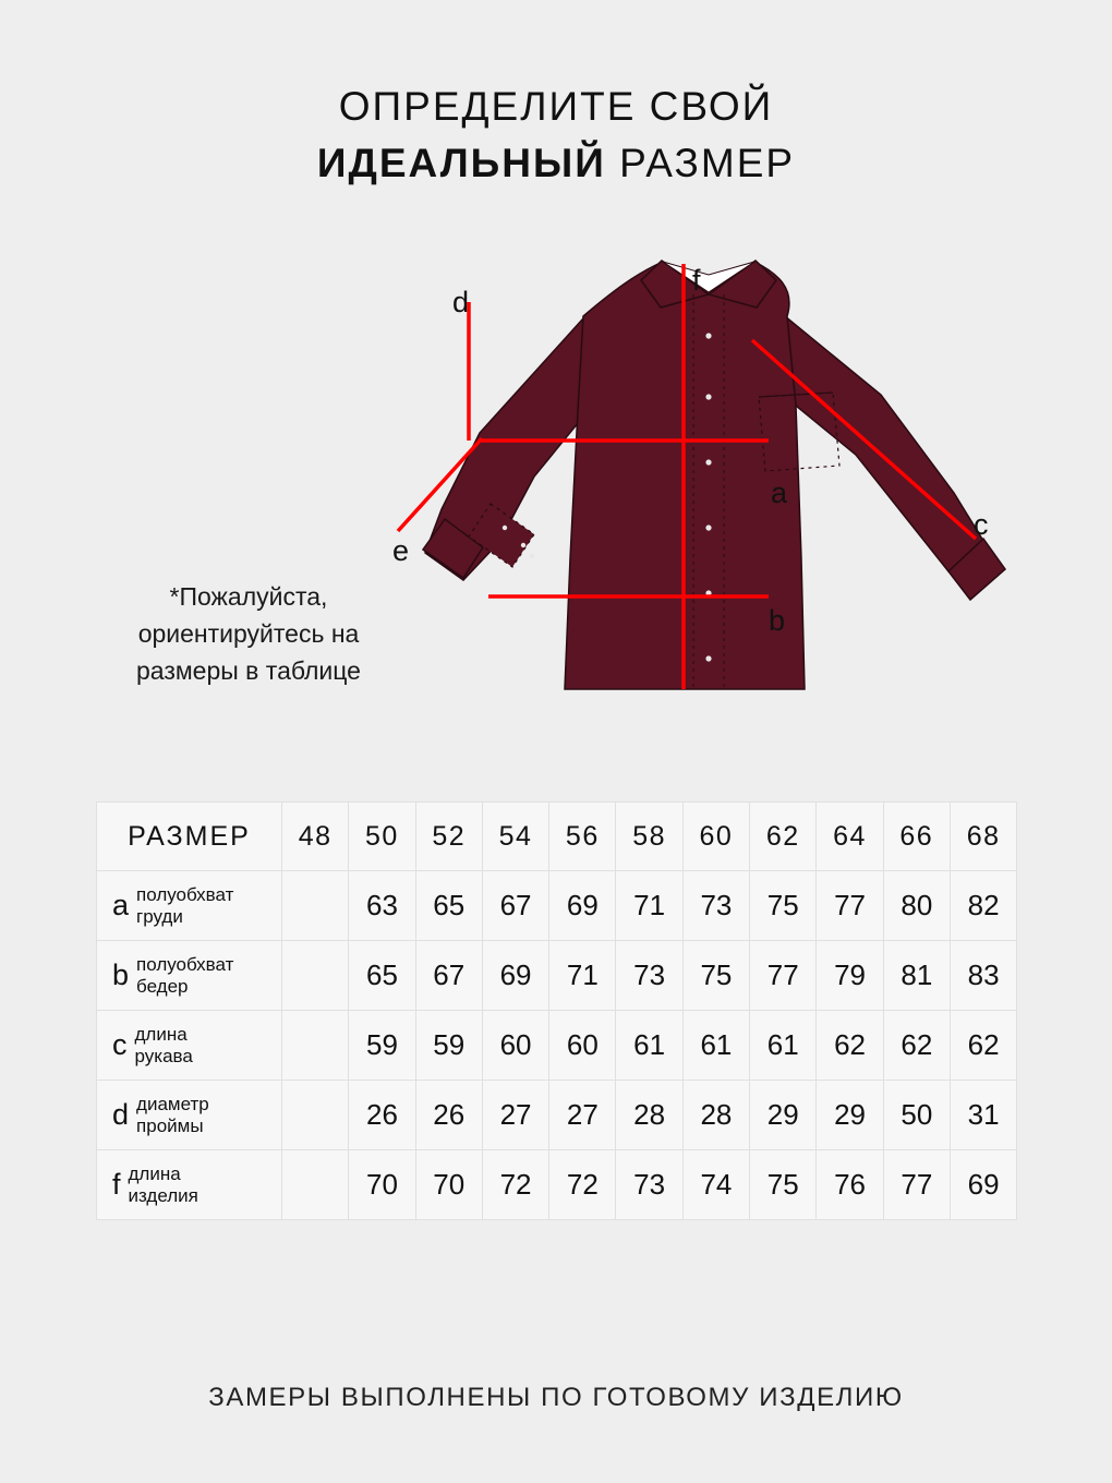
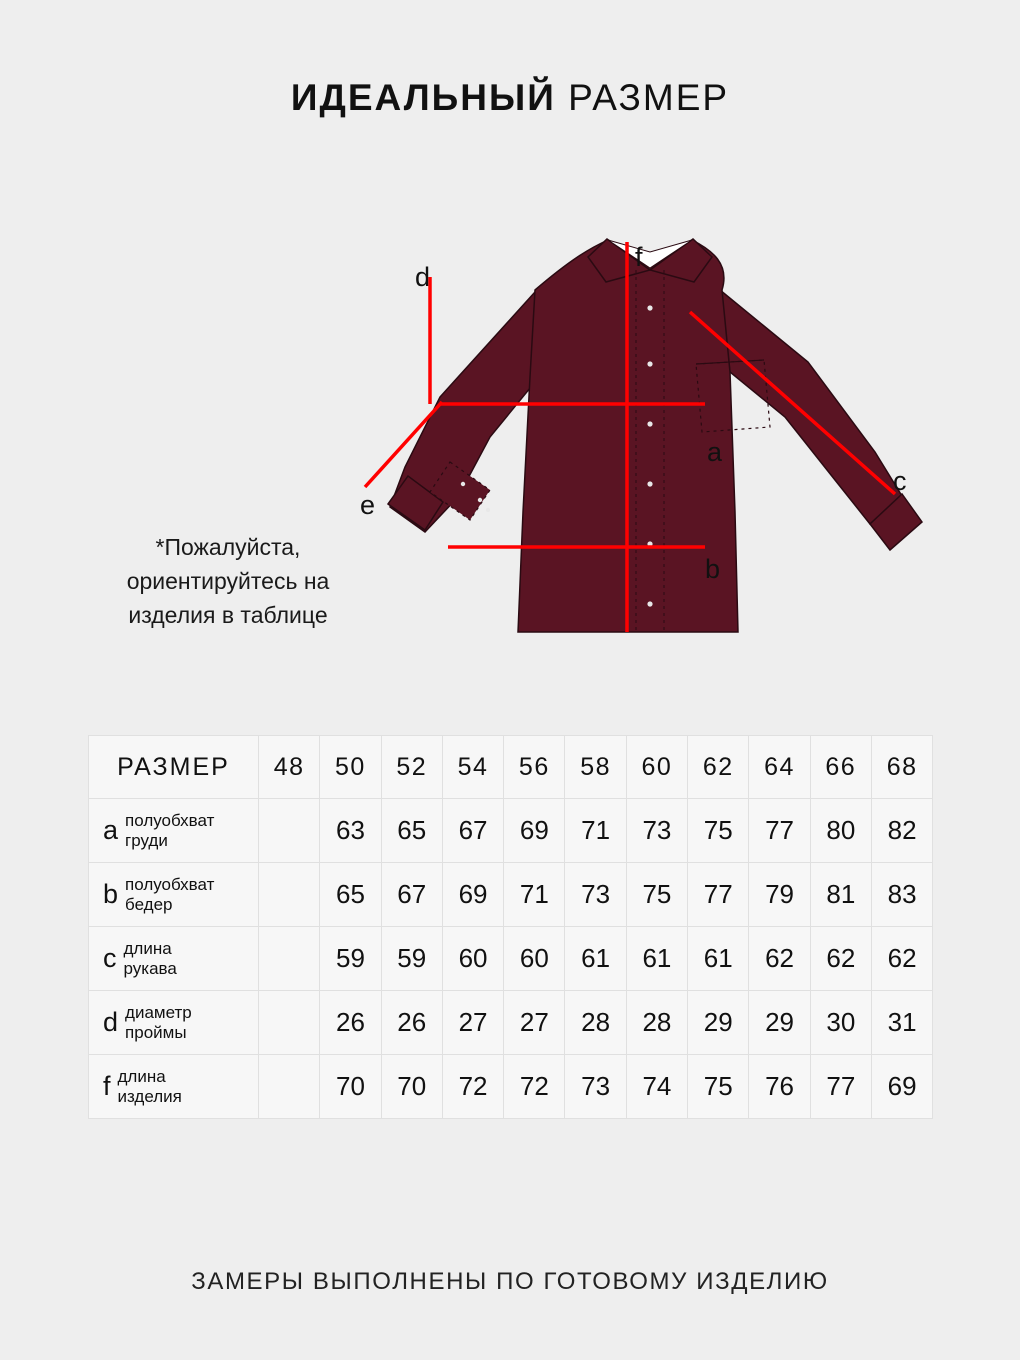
- ОПРЕДЕЛИТЕ СВОЙ
  ИДЕАЛЬНЫЙ РАЗМЕР
- *Пожалуйста, ориентируйтесь на размеры в таблице
+ *Пожалуйста, ориентируйтесь на изделия в таблице
  d
  f
  a
  c
  e
  b
  РАЗМЕР	48	50	52	54	56	58	60	62	64	66	68
  a полуобхват груди		63	65	67	69	71	73	75	77	80	82
  b полуобхват бедер		65	67	69	71	73	75	77	79	81	83
  c длина рукава		59	59	60	60	61	61	61	62	62	62
- d диаметр проймы		26	26	27	27	28	28	29	29	50	31
+ d диаметр проймы		26	26	27	27	28	28	29	29	30	31
  f длина изделия		70	70	72	72	73	74	75	76	77	69
  ЗАМЕРЫ ВЫПОЛНЕНЫ ПО ГОТОВОМУ ИЗДЕЛИЮ
